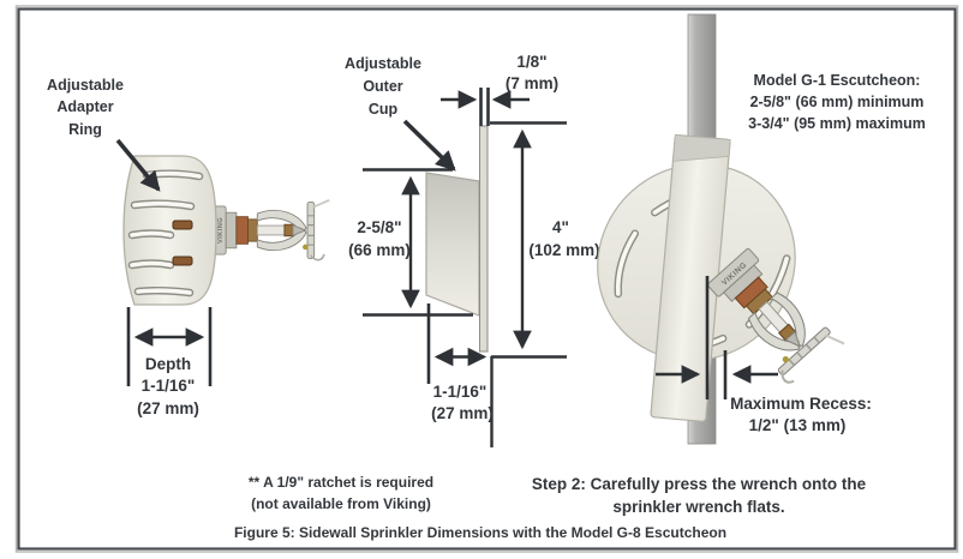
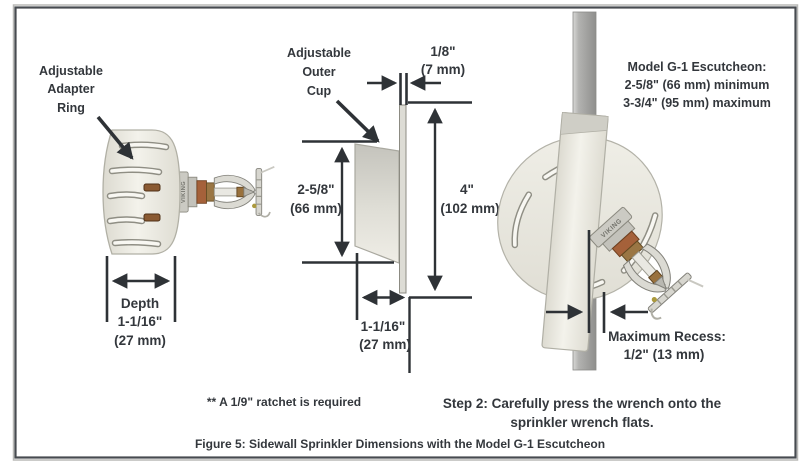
  Adjustable
  Adapter
  Ring
  Depth
  1-1/16"
  (27 mm)
  Adjustable
  Outer
  Cup
  1/8"
  (7 mm)
  4"
  (102 mm)
  2-5/8"
  (66 mm)
  1-1/16"
  (27 mm)
  Model G-1 Escutcheon:
  2-5/8" (66 mm) minimum
  3-3/4" (95 mm) maximum
  Maximum Recess:
  1/2" (13 mm)
  ** A 1/9" ratchet is required
- (not available from Viking)
  Step 2: Carefully press the wrench onto the
  sprinkler wrench flats.
- Figure 5: Sidewall Sprinkler Dimensions with the Model G-8 Escutcheon
+ Figure 5: Sidewall Sprinkler Dimensions with the Model G-1 Escutcheon
